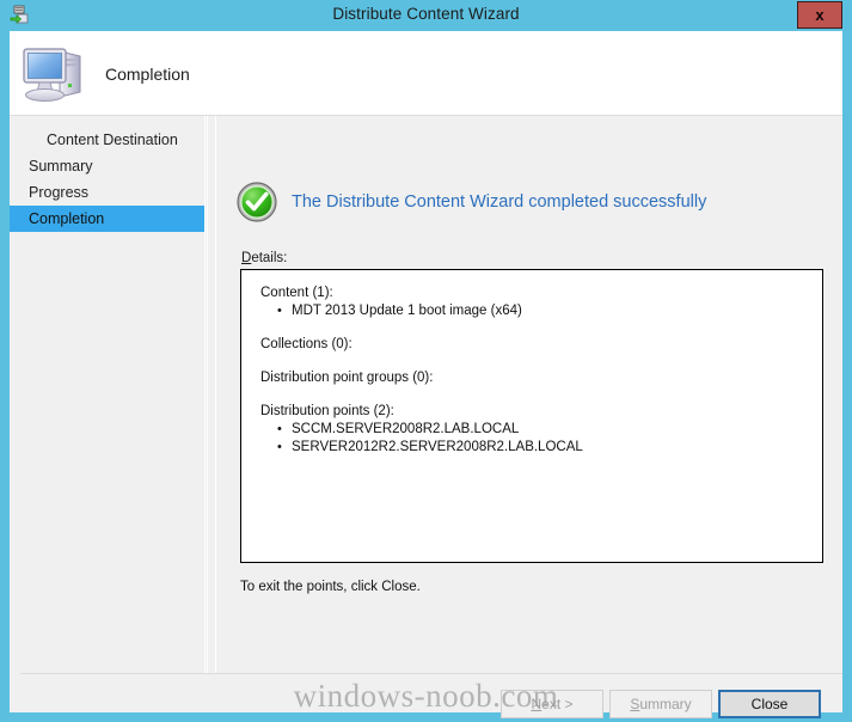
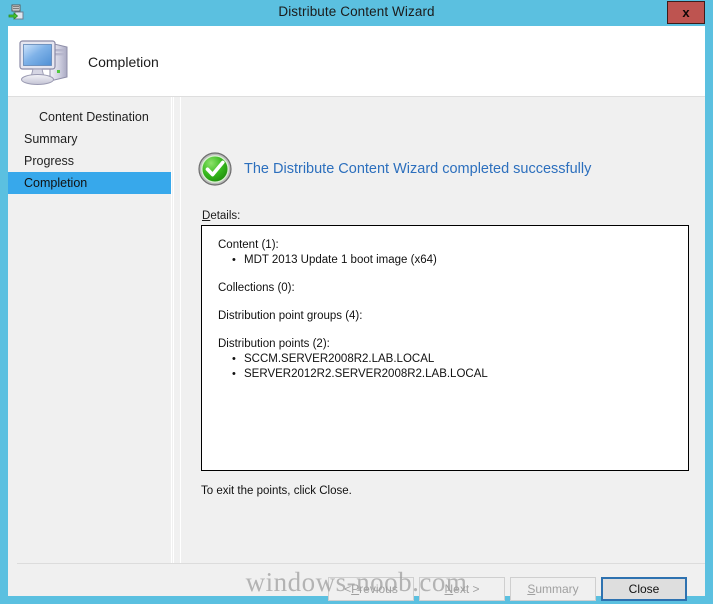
  Distribute Content Wizard
  x
  Completion
  Content Destination
  Summary
  Progress
  Completion
  The Distribute Content Wizard completed successfully
  Details:
  Content (1):
  MDT 2013 Update 1 boot image (x64)
  Collections (0):
- Distribution point groups (0):
+ Distribution point groups (4):
  Distribution points (2):
  SCCM.SERVER2008R2.LAB.LOCAL
  SERVER2012R2.SERVER2008R2.LAB.LOCAL
  To exit the points, click Close.
+ <
+ P
+ revious
  N
  ext >
  S
  ummary
  Close
  windows-noob.com
